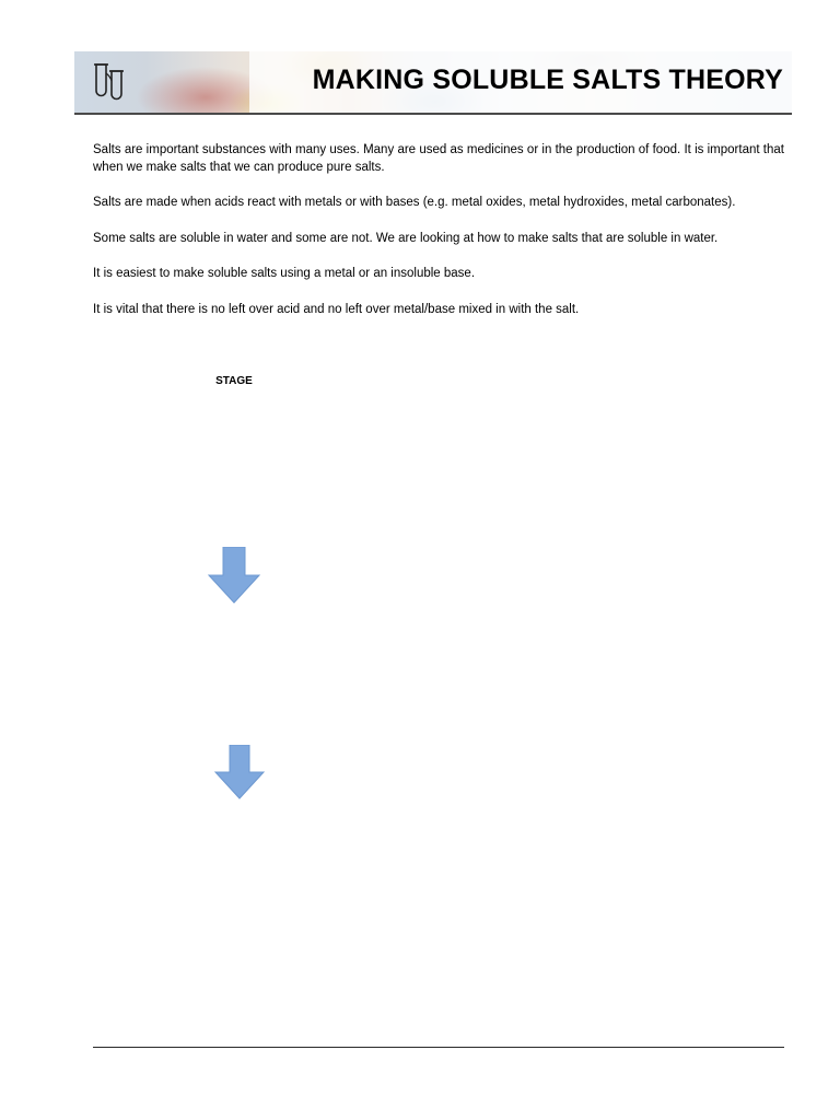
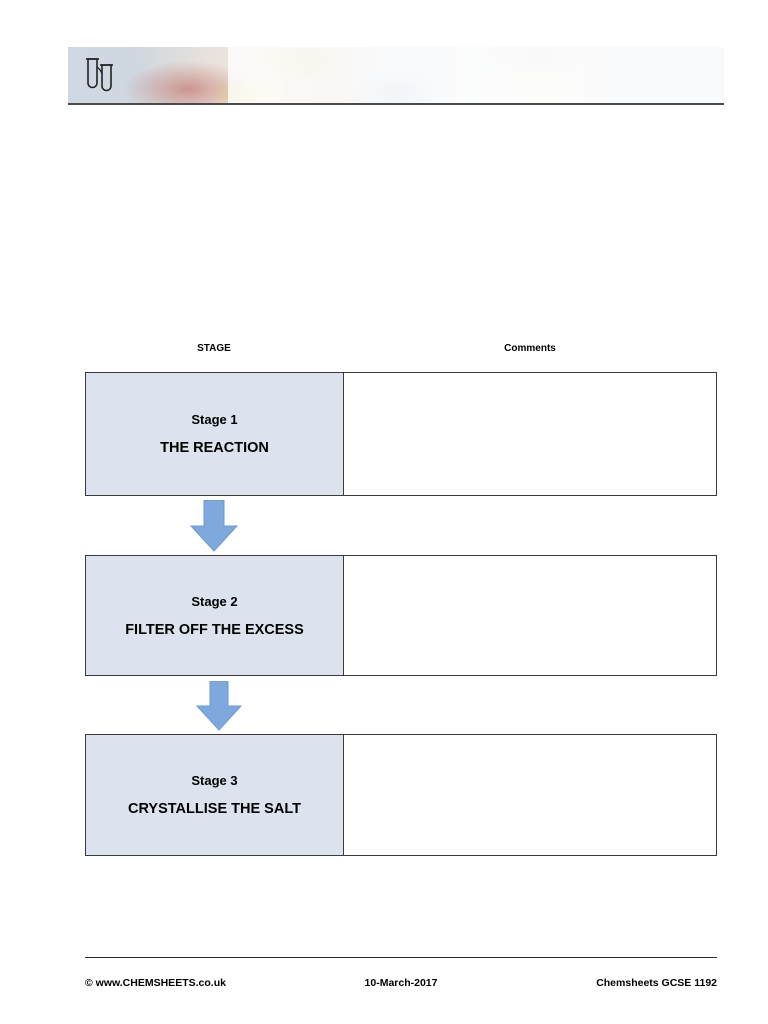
- MAKING SOLUBLE SALTS THEORY
- Salts are important substances with many uses. Many are used as medicines or in the production of food. It is important that when we make salts that we can produce pure salts.
- Salts are made when acids react with metals or with bases (e.g. metal oxides, metal hydroxides, metal carbonates).
- Some salts are soluble in water and some are not. We are looking at how to make salts that are soluble in water.
- It is easiest to make soluble salts using a metal or an insoluble base.
- It is vital that there is no left over acid and no left over metal/base mixed in with the salt.
  STAGE
+ Comments
+ Stage 1
+ THE REACTION
+ Stage 2
+ FILTER OFF THE EXCESS
+ Stage 3
+ CRYSTALLISE THE SALT
+ © www.CHEMSHEETS.co.uk
+ 10-March-2017
+ Chemsheets GCSE 1192
